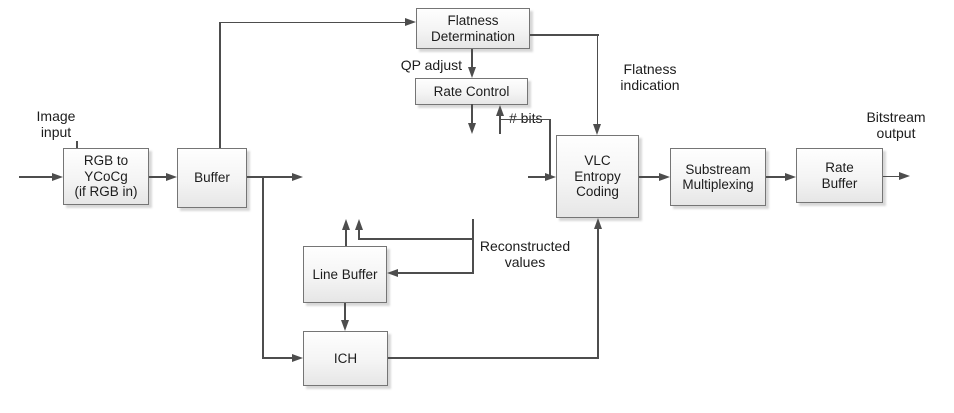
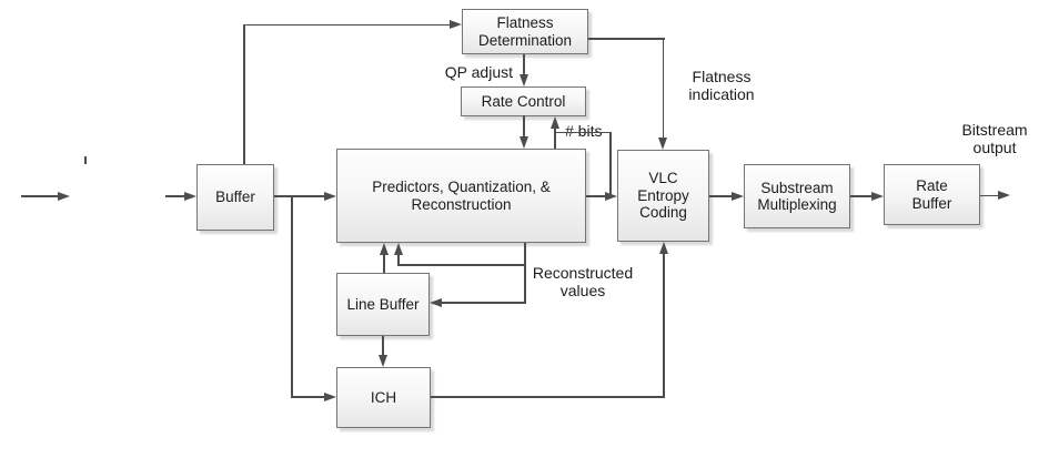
- RGB to
- YCoCg
- (if RGB in)
  Buffer
  Flatness
  Determination
  Rate Control
+ Predictors, Quantization, &
+ Reconstruction
  VLC
  Entropy
  Coding
  Substream
  Multiplexing
  Rate
  Buffer
  Line Buffer
  ICH
- Image
- input
  QP adjust
  Flatness
  indication
  Reconstructed
  values
  Bitstream
  output
